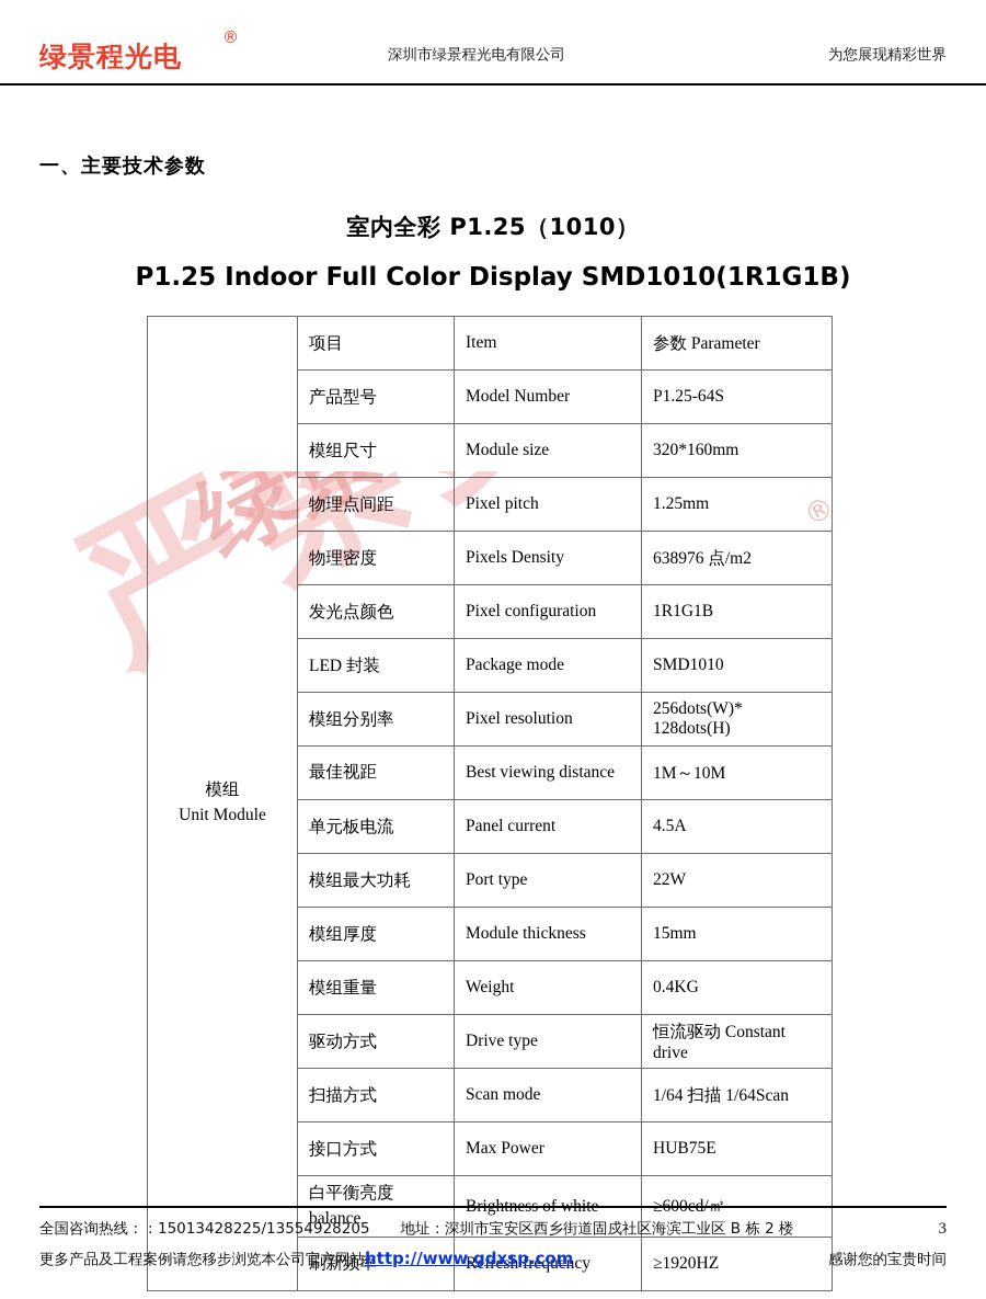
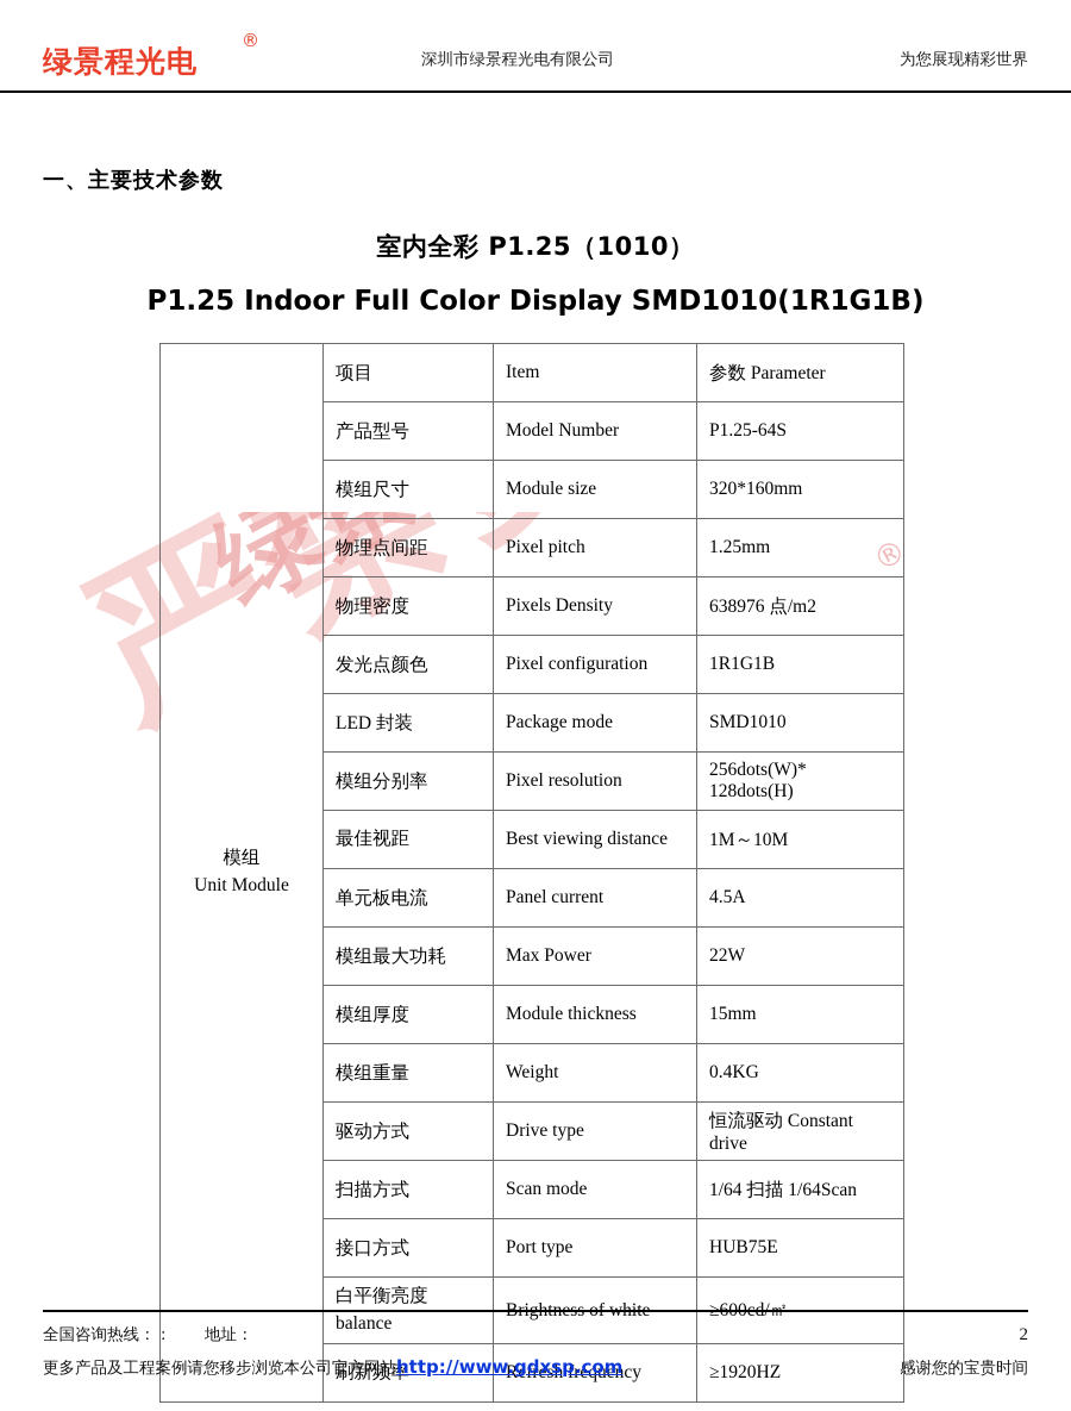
  ®
  绿景程光电
  深圳市绿景程光电有限公司
  为您展现精彩世界
  一、主要技术参数
  室内全彩 P1.25（1010）
  P1.25 Indoor Full Color Display SMD1010(1R1G1B)
  模组 Unit Module	项目	Item	参数 Parameter
  产品型号	Model Number	P1.25-64S
  模组尺寸	Module size	320*160mm
  物理点间距	Pixel pitch	1.25mm
  物理密度	Pixels Density	638976 点/m2
  发光点颜色	Pixel configuration	1R1G1B
  LED 封装	Package mode	SMD1010
  模组分别率	Pixel resolution	256dots(W)* 128dots(H)
  最佳视距	Best viewing distance	1M～10M
  单元板电流	Panel current	4.5A
- 模组最大功耗	Port type	22W
+ 模组最大功耗	Max Power	22W
  模组厚度	Module thickness	15mm
  模组重量	Weight	0.4KG
  驱动方式	Drive type	恒流驱动 Constant drive
  扫描方式	Scan mode	1/64 扫描 1/64Scan
- 接口方式	Max Power	HUB75E
+ 接口方式	Port type	HUB75E
  白平衡亮度balance	Brightness of white	≥600cd/㎡
  刷新频率	Refresh frequency	≥1920HZ
  全国咨询热线：：
- 15013428225/13554928205
  地址：
- 深圳市宝安区西乡街道固戍社区海滨工业区 B 栋 2 楼
- 3
+ 2
  更多产品及工程案例请您移步浏览本公司官方网站
  http://www.gdxsp.com
  感谢您的宝贵时间
